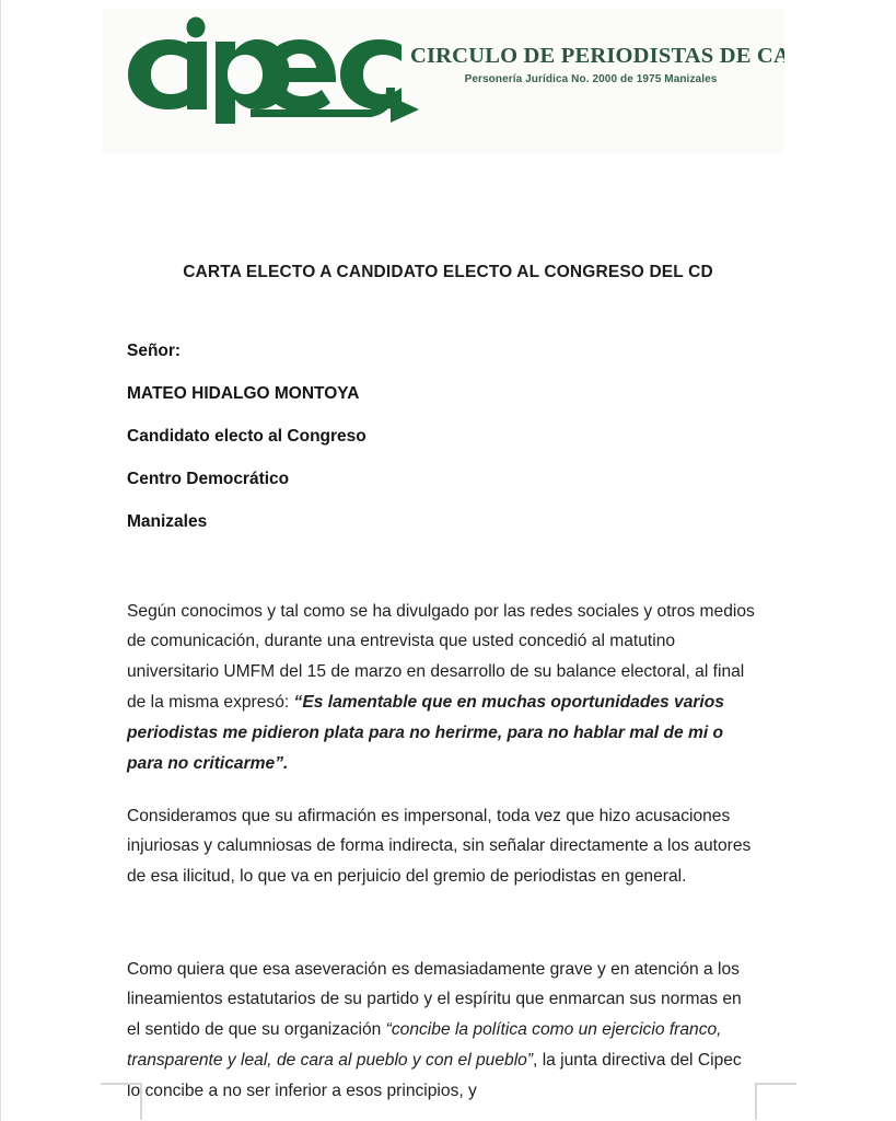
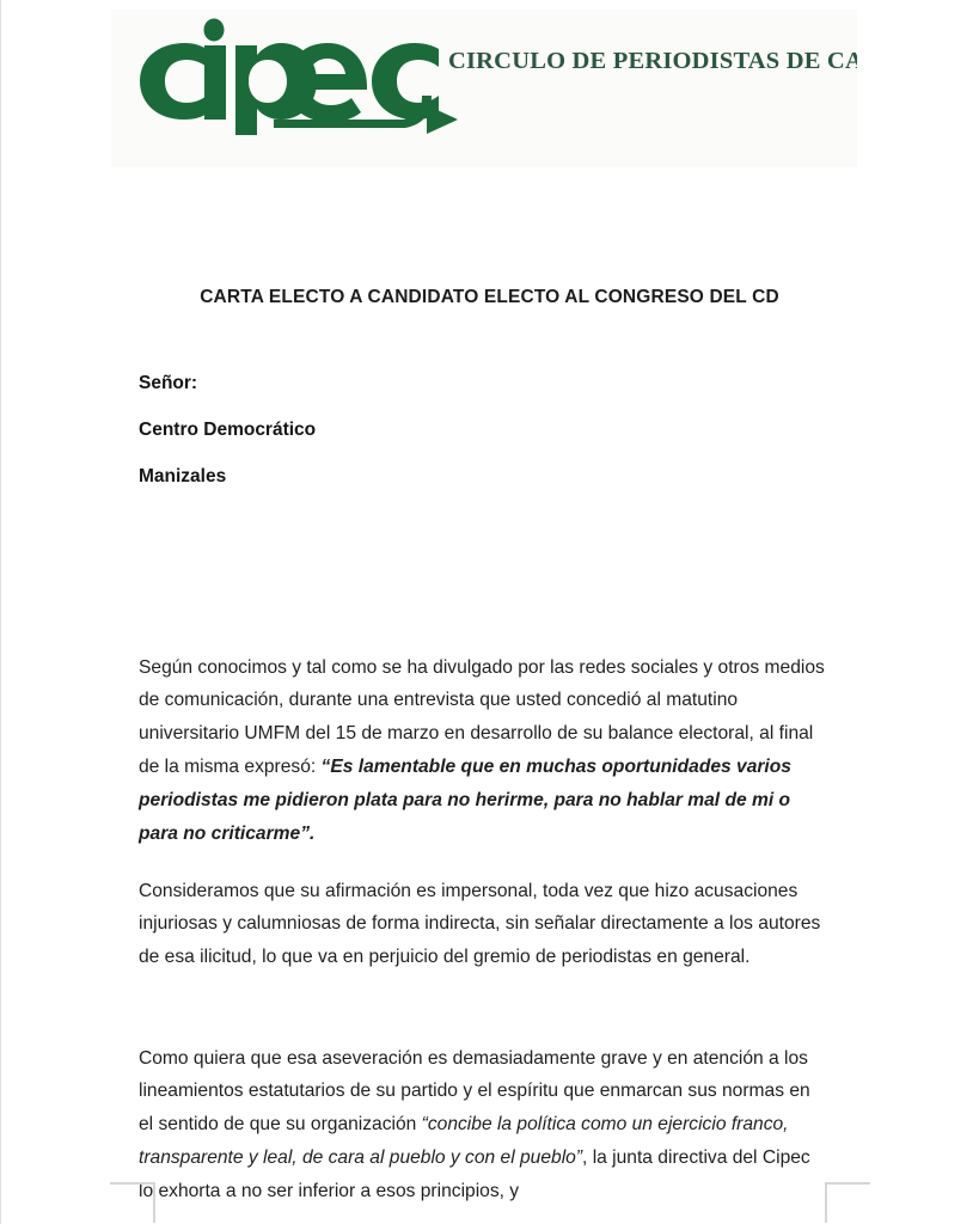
  CIRCULO DE PERIODISTAS DE CA
- Personería Jurídica No. 2000 de 1975 Manizales
  CARTA ELECTO A CANDIDATO ELECTO AL CONGRESO DEL CD
  Señor:
- MATEO HIDALGO MONTOYA
- Candidato electo al Congreso
  Centro Democrático
  Manizales
  Según conocimos y tal como se ha divulgado por las redes sociales y otros medios de comunicación, durante una entrevista que usted concedió al matutino universitario UMFM del 15 de marzo en desarrollo de su balance electoral, al final de la misma expresó: “Es lamentable que en muchas oportunidades varios periodistas me pidieron plata para no herirme, para no hablar mal de mi o para no criticarme”.
  Consideramos que su afirmación es impersonal, toda vez que hizo acusaciones injuriosas y calumniosas de forma indirecta, sin señalar directamente a los autores de esa ilicitud, lo que va en perjuicio del gremio de periodistas en general.
- Como quiera que esa aseveración es demasiadamente grave y en atención a los lineamientos estatutarios de su partido y el espíritu que enmarcan sus normas en el sentido de que su organización “concibe la política como un ejercicio franco, transparente y leal, de cara al pueblo y con el pueblo”, la junta directiva del Cipec lo concibe a no ser inferior a esos principios, y
+ Como quiera que esa aseveración es demasiadamente grave y en atención a los lineamientos estatutarios de su partido y el espíritu que enmarcan sus normas en el sentido de que su organización “concibe la política como un ejercicio franco, transparente y leal, de cara al pueblo y con el pueblo”, la junta directiva del Cipec lo exhorta a no ser inferior a esos principios, y
